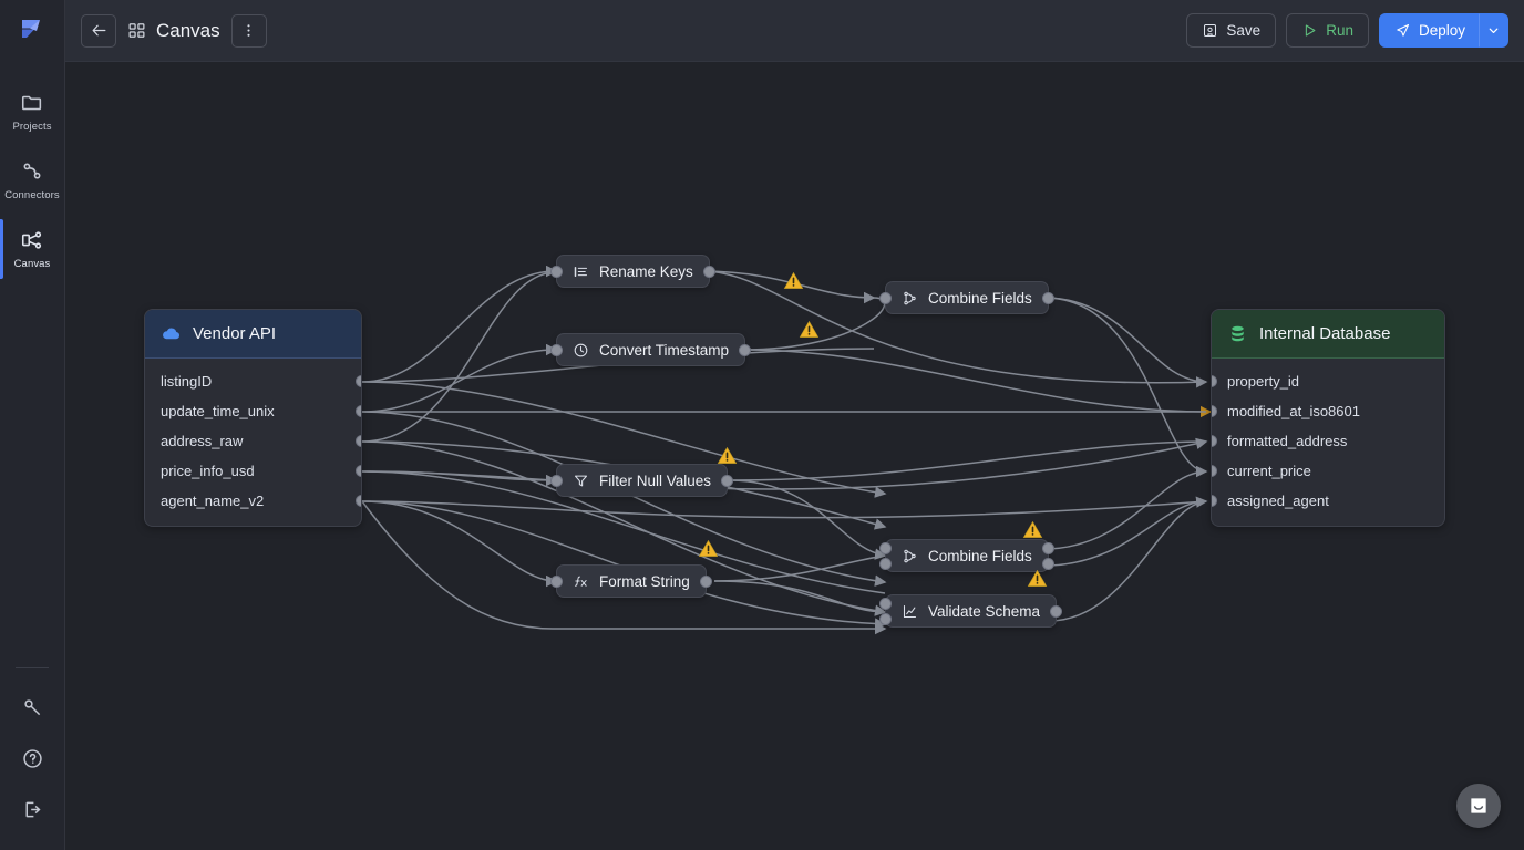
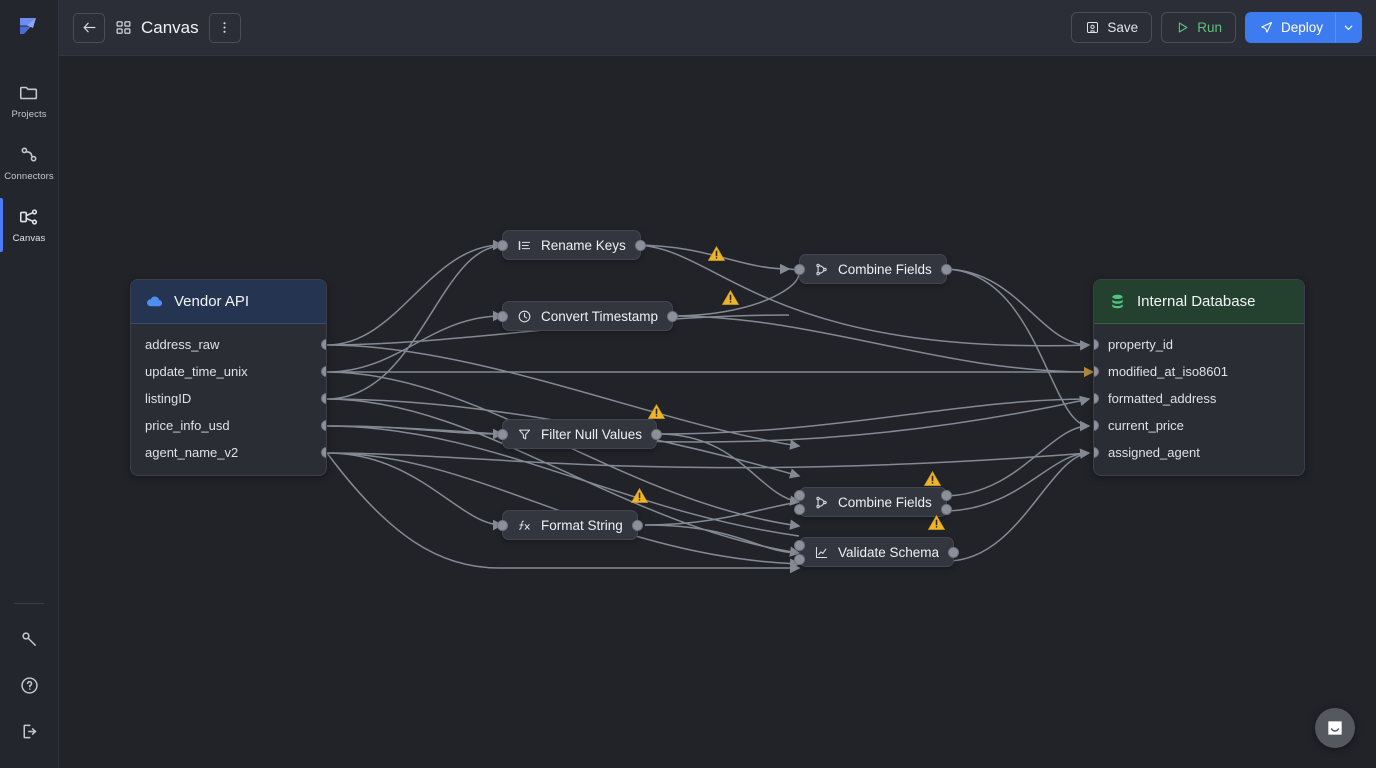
  Projects
  Connectors
  Canvas
  Canvas
  Save
  Run
  Deploy
  Vendor API
- listingID
+ address_raw
  update_time_unix
- address_raw
+ listingID
  price_info_usd
  agent_name_v2
  Internal Database
  property_id
  modified_at_iso8601
  formatted_address
  current_price
  assigned_agent
  Rename Keys
  Convert Timestamp
  Combine Fields
  Filter Null Values
  Format String
  Combine Fields
  Validate Schema
